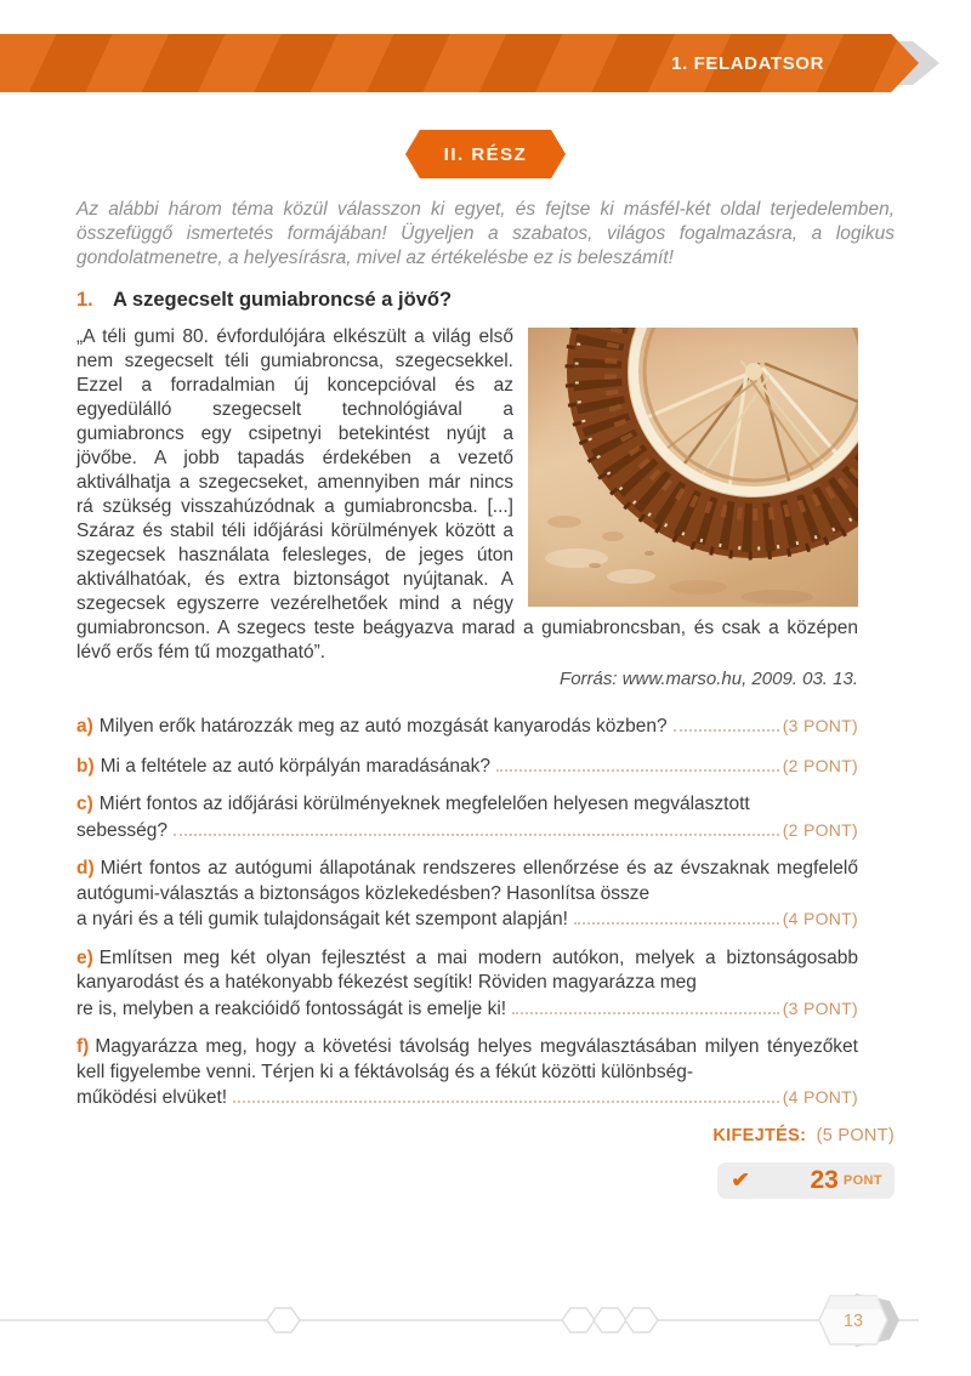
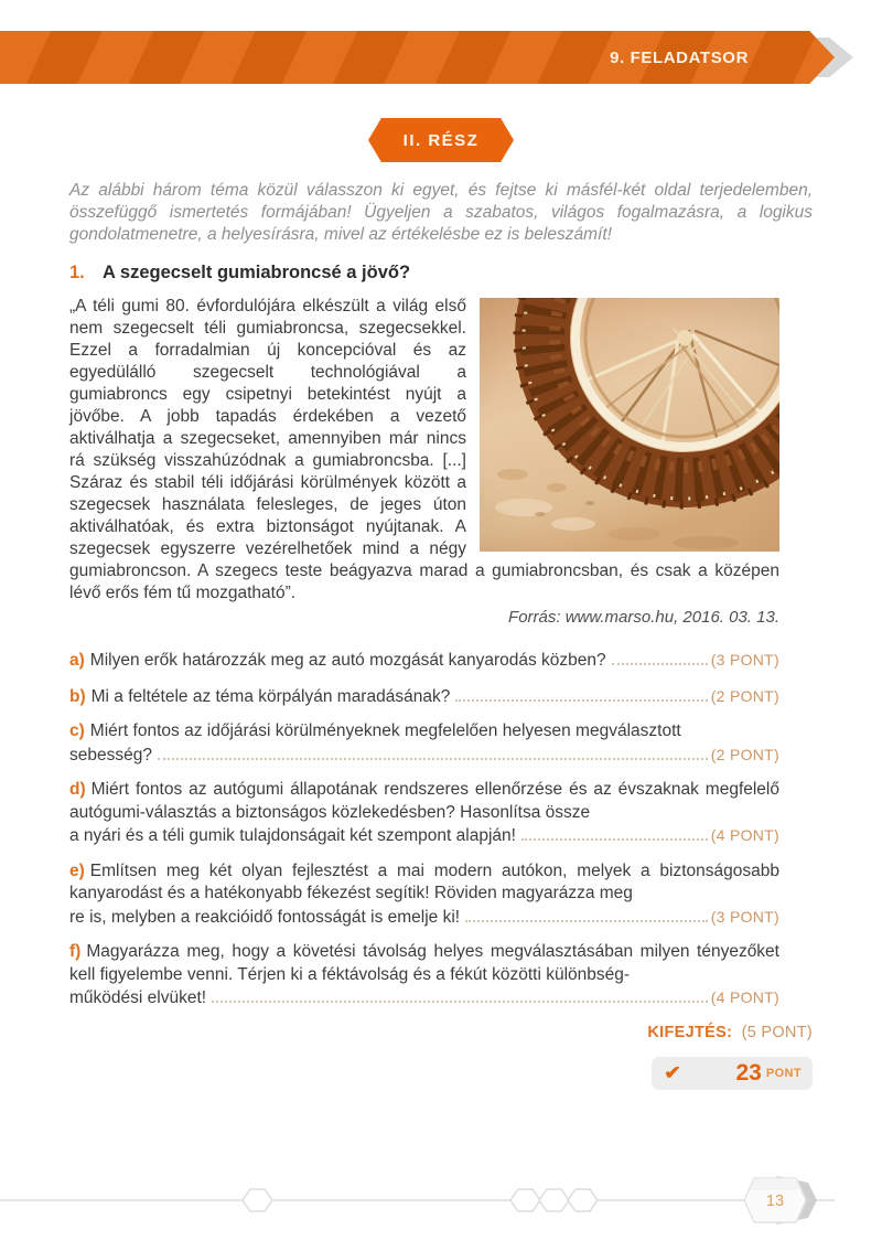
- 1. FELADATSOR
+ 9. FELADATSOR
  II. RÉSZ
  Az alábbi három téma közül válasszon ki egyet, és fejtse ki másfél-két oldal terjedelemben, összefüggő ismertetés formájában! Ügyeljen a szabatos, világos fogalmazásra, a logikus gondolatmenetre, a helyesírásra, mivel az értékelésbe ez is beleszámít!
  1.
  A szegecselt gumiabroncsé a jövő?
  „A téli gumi 80. évfordulójára elkészült a világ első nem szegecselt téli gumiabroncsa, szegecsekkel. Ezzel a forradalmian új koncepcióval és az egyedülálló szegecselt technológiával a gumiabroncs egy csipetnyi betekintést nyújt a jövőbe. A jobb tapadás érdekében a vezető aktiválhatja a szegecseket, amennyiben már nincs rá szükség visszahúzódnak a gumiabroncsba. [...] Száraz és stabil téli időjárási körülmények között a szegecsek használata felesleges, de jeges úton aktiválhatóak, és extra biztonságot nyújtanak. A szegecsek egyszerre vezérelhetőek mind a négy gumiabroncson. A szegecs teste beágyazva marad a gumiabroncsban, és csak a középen lévő erős fém tű mozgatható”.
- Forrás: www.marso.hu, 2009. 03. 13.
+ Forrás: www.marso.hu, 2016. 03. 13.
  a)
  Milyen erők határozzák meg az autó mozgását kanyarodás közben?
  (3 PONT)
  b)
- Mi a feltétele az autó körpályán maradásának?
+ Mi a feltétele az téma körpályán maradásának?
  (2 PONT)
  c) Miért fontos az időjárási körülményeknek megfelelően helyesen megválasztott
  sebesség?
  (2 PONT)
  d) Miért fontos az autógumi állapotának rendszeres ellenőrzése és az évszaknak megfelelő autógumi-választás a biztonságos közlekedésben? Hasonlítsa össze
  a nyári és a téli gumik tulajdonságait két szempont alapján!
  (4 PONT)
  e) Említsen meg két olyan fejlesztést a mai modern autókon, melyek a biztonságosabb kanyarodást és a hatékonyabb fékezést segítik! Röviden magyarázza meg
  re is, melyben a reakcióidő fontosságát is emelje ki!
  (3 PONT)
  f) Magyarázza meg, hogy a követési távolság helyes megválasztásában milyen tényezőket kell figyelembe venni. Térjen ki a féktávolság és a fékút közötti különbség-
  működési elvüket!
  (4 PONT)
  KIFEJTÉS: (5 PONT)
  ✔
  23
  PONT
  13
